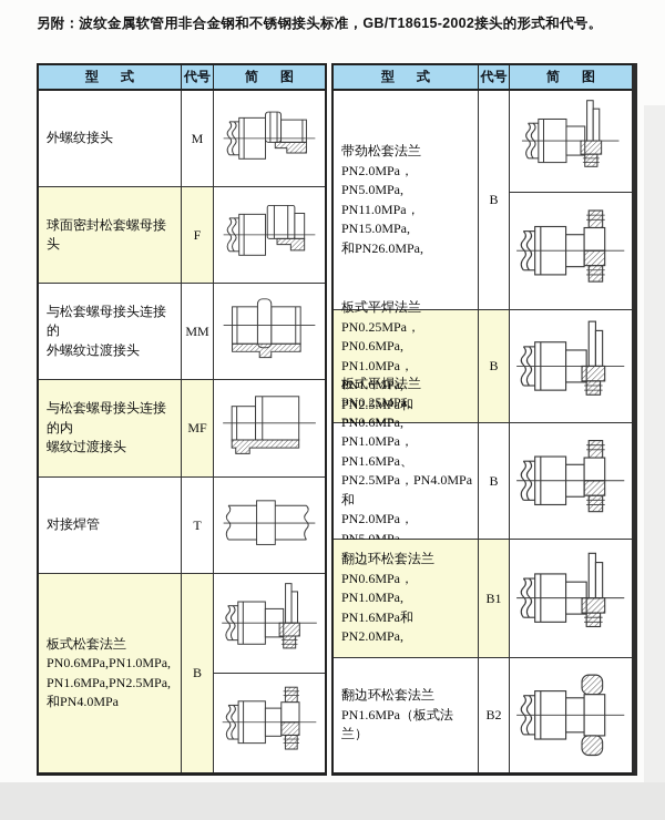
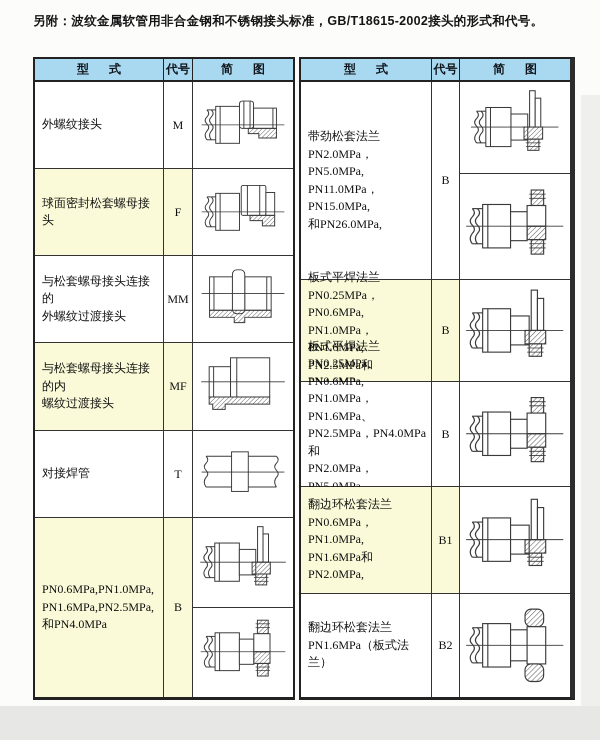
  另附：波纹金属软管用非合金钢和不锈钢接头标准，GB/T18615-2002接头的形式和代号。
  型 式
  代号
  简 图
  外螺纹接头
  M
  球面密封松套螺母接头
  F
  与松套螺母接头连接的
  外螺纹过渡接头
  MM
  与松套螺母接头连接的内
  螺纹过渡接头
  MF
  对接焊管
  T
- 板式松套法兰
  PN0.6MPa,PN1.0MPa,
  PN1.6MPa,PN2.5MPa,
  和PN4.0MPa
  B
  型 式
  代号
  简 图
  带劲松套法兰
  PN2.0MPa，PN5.0MPa,
  PN11.0MPa，PN15.0MPa,
  和PN26.0MPa,
  B
  板式平焊法兰
  PN0.25MPa，PN0.6MPa,
  PN1.0MPa，PN1.6MPa,
  B
  板式平焊法兰
  PN0.25MPa、PN0.6MPa,
  PN1.0MPa，PN1.6MPa、
  PN2.5MPa，PN4.0MPa和
  PN2.0MPa，PN5.0MPa,
  B
  翻边环松套法兰
  PN0.6MPa，PN1.0MPa,
  PN1.6MPa和PN2.0MPa,
  B1
  翻边环松套法兰
  PN1.6MPa（板式法兰）
  B2
